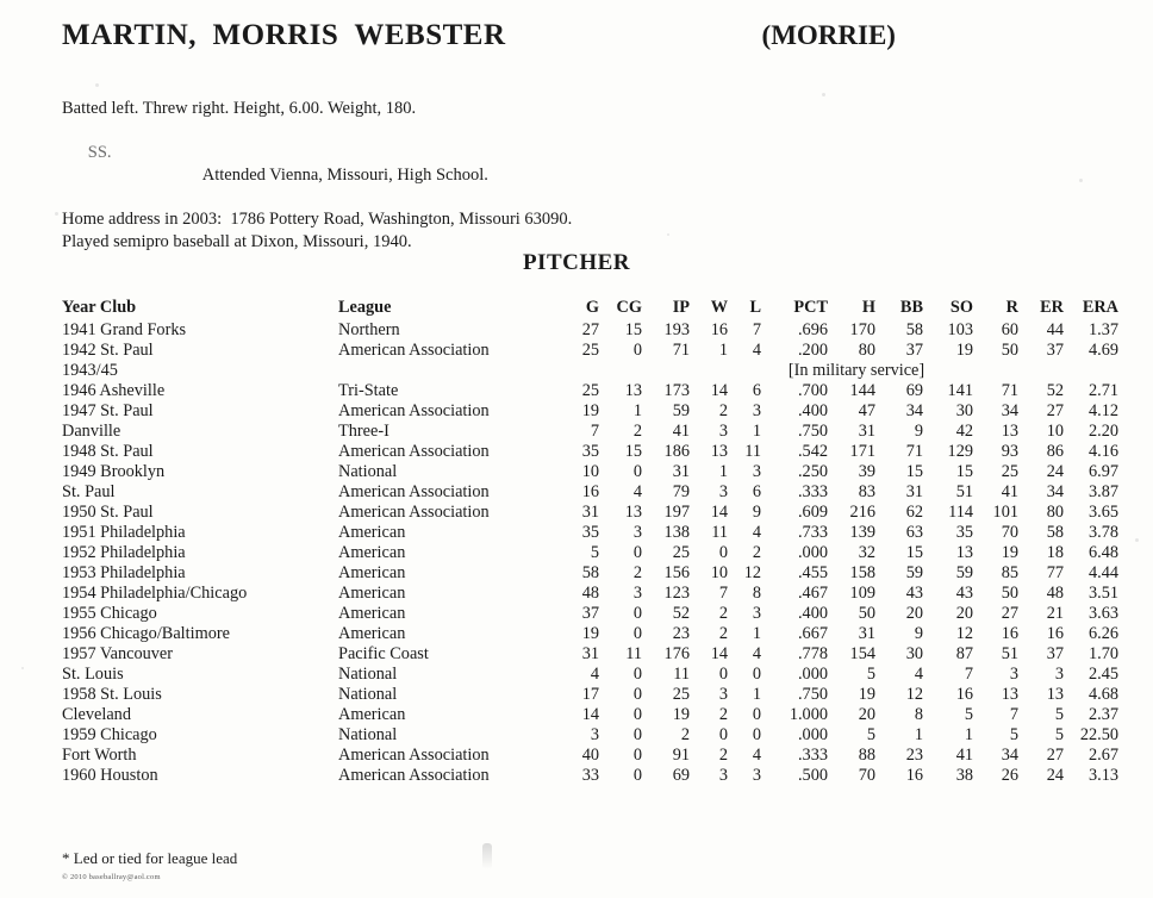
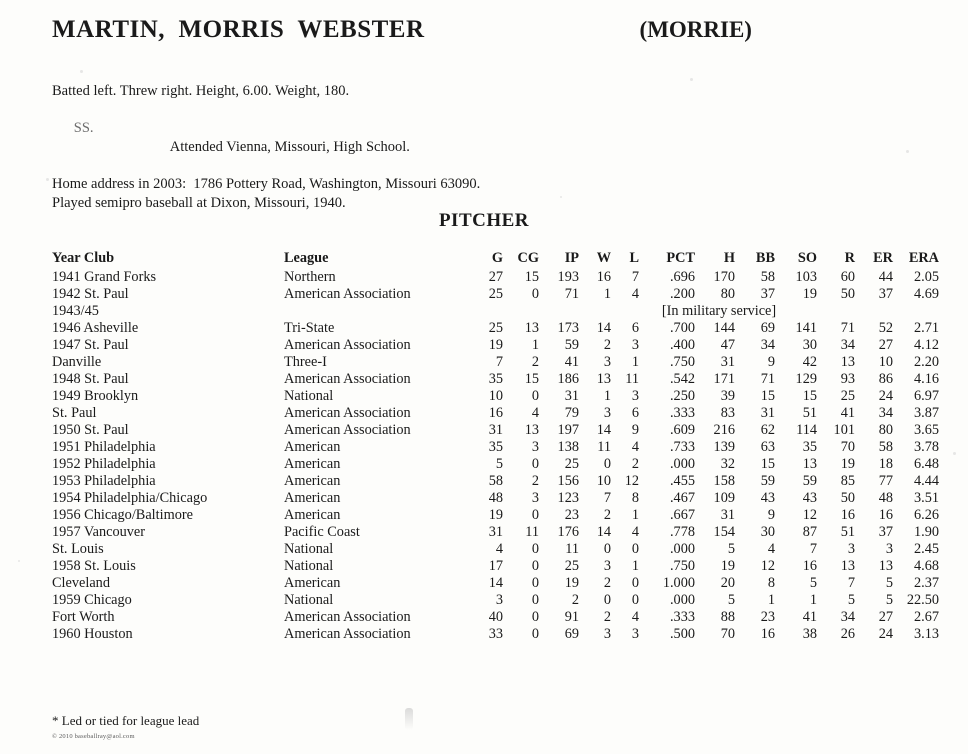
  MARTIN, MORRIS WEBSTER
  (MORRIE)
  Batted left. Threw right. Height, 6.00. Weight, 180.
  SS. Attended Vienna, Missouri, High School.
  Home address in 2003: 1786 Pottery Road, Washington, Missouri 63090.
  Played semipro baseball at Dixon, Missouri, 1940.
  PITCHER
  Year Club	League	G	CG	IP	W	L	PCT	H	BB	SO	R	ER	ERA
- 1941 Grand Forks	Northern	27	15	193	16	7	.696	170	58	103	60	44	1.37
+ 1941 Grand Forks	Northern	27	15	193	16	7	.696	170	58	103	60	44	2.05
  1942 St. Paul	American Association	25	0	71	1	4	.200	80	37	19	50	37	4.69
  1943/45		[In military service]
  1946 Asheville	Tri-State	25	13	173	14	6	.700	144	69	141	71	52	2.71
  1947 St. Paul	American Association	19	1	59	2	3	.400	47	34	30	34	27	4.12
  Danville	Three-I	7	2	41	3	1	.750	31	9	42	13	10	2.20
  1948 St. Paul	American Association	35	15	186	13	11	.542	171	71	129	93	86	4.16
  1949 Brooklyn	National	10	0	31	1	3	.250	39	15	15	25	24	6.97
  St. Paul	American Association	16	4	79	3	6	.333	83	31	51	41	34	3.87
  1950 St. Paul	American Association	31	13	197	14	9	.609	216	62	114	101	80	3.65
  1951 Philadelphia	American	35	3	138	11	4	.733	139	63	35	70	58	3.78
  1952 Philadelphia	American	5	0	25	0	2	.000	32	15	13	19	18	6.48
  1953 Philadelphia	American	58	2	156	10	12	.455	158	59	59	85	77	4.44
  1954 Philadelphia/Chicago	American	48	3	123	7	8	.467	109	43	43	50	48	3.51
- 1955 Chicago	American	37	0	52	2	3	.400	50	20	20	27	21	3.63
  1956 Chicago/Baltimore	American	19	0	23	2	1	.667	31	9	12	16	16	6.26
- 1957 Vancouver	Pacific Coast	31	11	176	14	4	.778	154	30	87	51	37	1.70
+ 1957 Vancouver	Pacific Coast	31	11	176	14	4	.778	154	30	87	51	37	1.90
  St. Louis	National	4	0	11	0	0	.000	5	4	7	3	3	2.45
  1958 St. Louis	National	17	0	25	3	1	.750	19	12	16	13	13	4.68
  Cleveland	American	14	0	19	2	0	1.000	20	8	5	7	5	2.37
  1959 Chicago	National	3	0	2	0	0	.000	5	1	1	5	5	22.50
  Fort Worth	American Association	40	0	91	2	4	.333	88	23	41	34	27	2.67
  1960 Houston	American Association	33	0	69	3	3	.500	70	16	38	26	24	3.13
  * Led or tied for league lead
